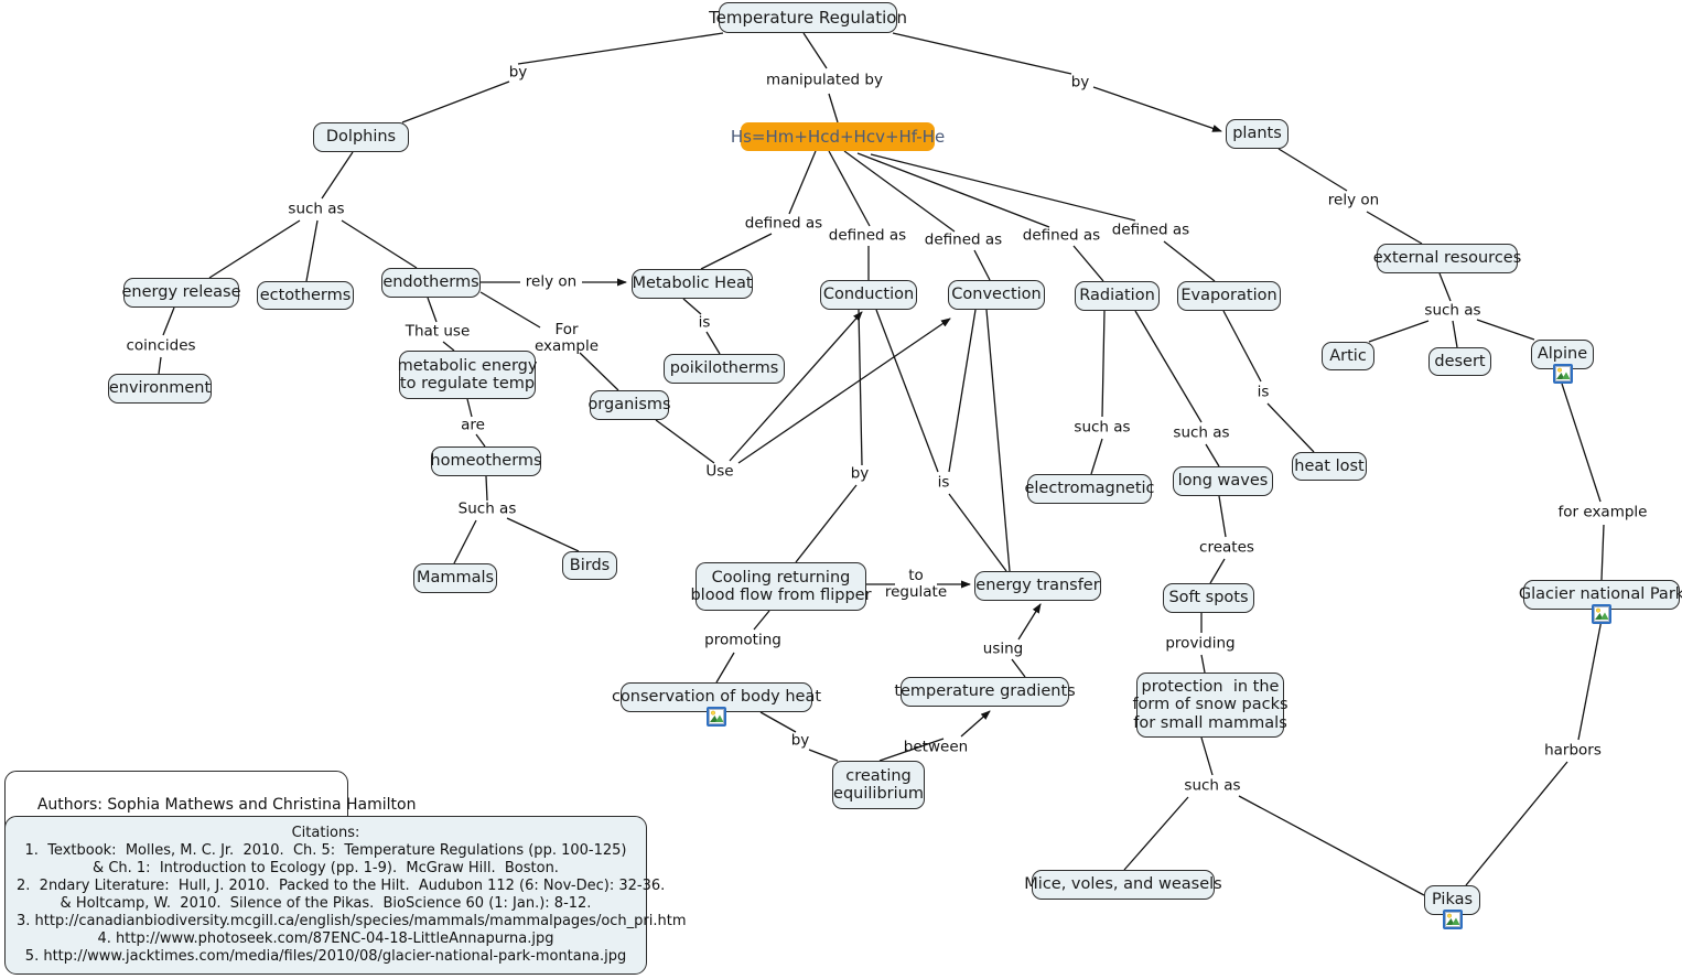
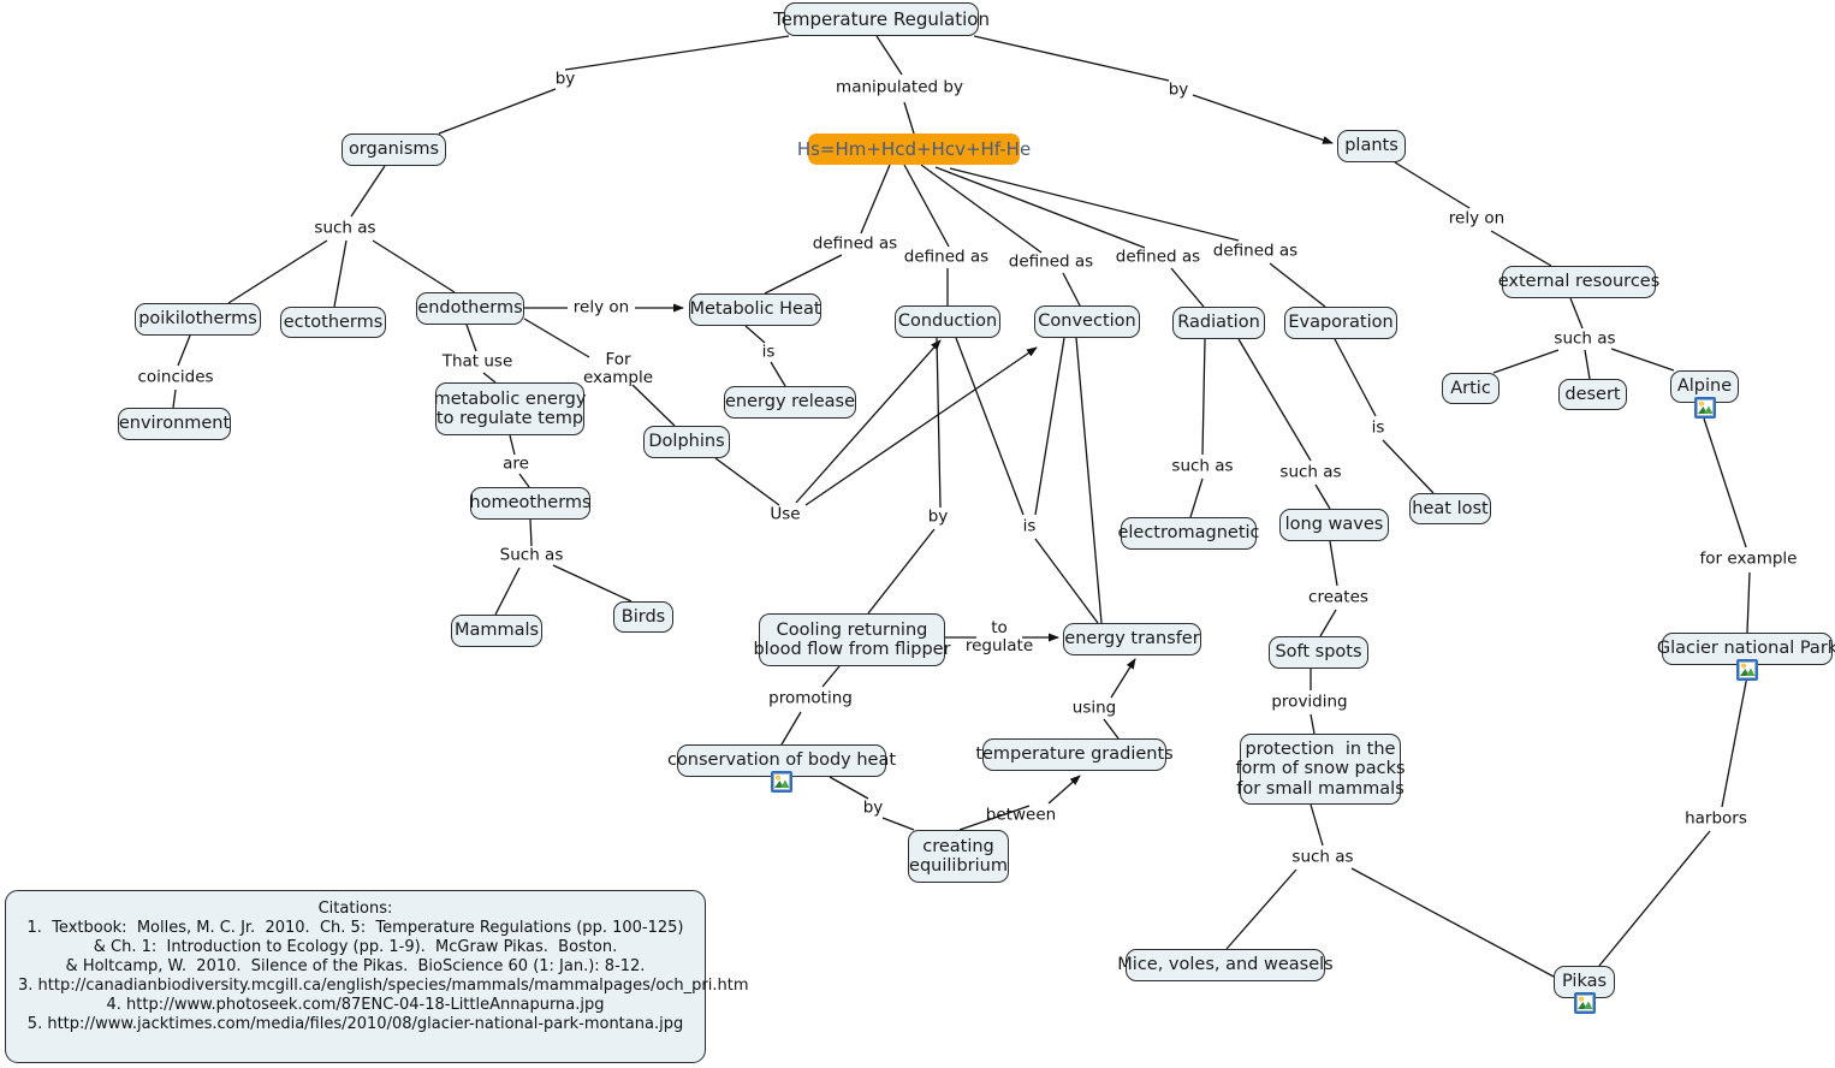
  Temperature Regulation
- Dolphins
+ organisms
  Hs=Hm+Hcd+Hcv+Hf-He
  plants
- energy release
+ poikilotherms
  ectotherms
  endotherms
  Metabolic Heat
  Conduction
  Convection
  Radiation
  Evaporation
  external resources
  environment
  metabolic energy
  to regulate temp
- poikilotherms
+ energy release
- organisms
+ Dolphins
  Artic
  desert
  Alpine
  electromagnetic
  long waves
  heat lost
  homeotherms
  Mammals
  Birds
  Cooling returning
  blood flow from flipper
  energy transfer
  Soft spots
  Glacier national Park
  conservation of body heat
  temperature gradients
  protection in the
  form of snow packs
  for small mammals
  creating
  equilibrium
  Mice, voles, and weasels
  Pikas
  by
  manipulated by
  by
  such as
  defined as
  defined as
  defined as
  defined as
  defined as
  rely on
  rely on
  coincides
  That use
  For
  example
  is
  such as
  is
  such as
  such as
  are
  Use
  by
  is
  Such as
  for example
  creates
  to
  regulate
  promoting
  using
  providing
  between
  by
  harbors
  such as
- Authors: Sophia Mathews and Christina Hamilton
  Citations:
  1. Textbook: Molles, M. C. Jr. 2010. Ch. 5: Temperature Regulations (pp. 100-125)
- & Ch. 1: Introduction to Ecology (pp. 1-9). McGraw Hill. Boston.
+ & Ch. 1: Introduction to Ecology (pp. 1-9). McGraw Pikas. Boston.
- 2. 2ndary Literature: Hull, J. 2010. Packed to the Hilt. Audubon 112 (6: Nov-Dec): 32-36.
  & Holtcamp, W. 2010. Silence of the Pikas. BioScience 60 (1: Jan.): 8-12.
  3. http://canadianbiodiversity.mcgill.ca/english/species/mammals/mammalpages/och_pri.htm
  4. http://www.photoseek.com/87ENC-04-18-LittleAnnapurna.jpg
  5. http://www.jacktimes.com/media/files/2010/08/glacier-national-park-montana.jpg
